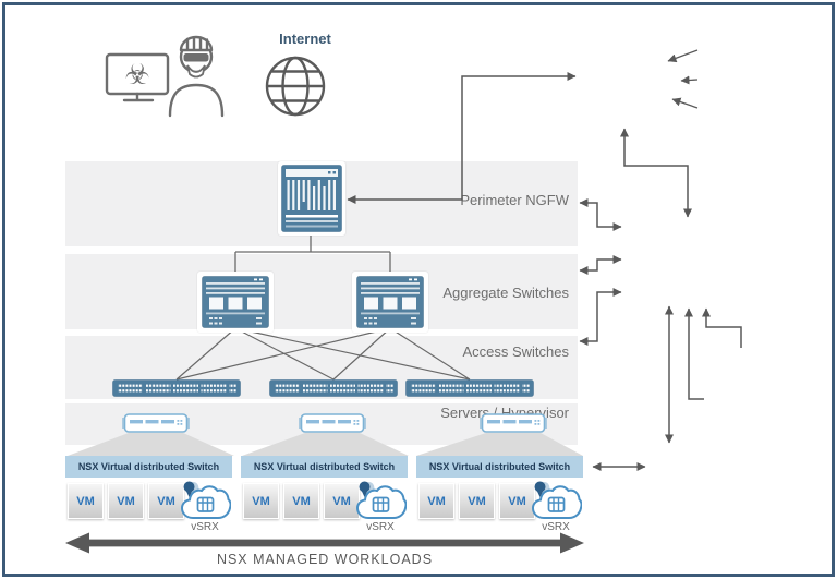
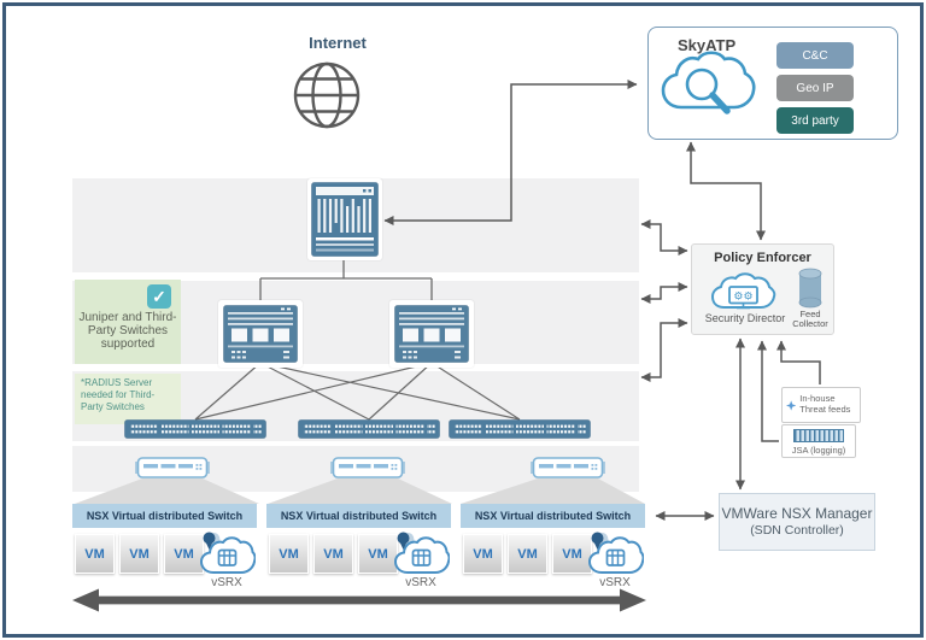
- Perimeter NGFW
- Aggregate Switches
- Access Switches
- Servers / Hypervisor
- ☣
  Internet
+ SkyATP
+ C&C
+ Geo IP
+ 3rd party
+ Policy Enforcer
+ ⚙⚙
+ Security Director
+ Feed Collector
+ In-house Threat feeds
+ JSA (logging)
+ VMWare NSX Manager
+ (SDN Controller)
+ ✓
+ Juniper and Third-Party Switches supported
+ *RADIUS Server needed for Third-Party Switches
  NSX Virtual distributed Switch
  VM
  VM
  VM
  vSRX
  NSX Virtual distributed Switch
  VM
  VM
  VM
  vSRX
  NSX Virtual distributed Switch
  VM
  VM
  VM
  vSRX
- NSX MANAGED WORKLOADS
